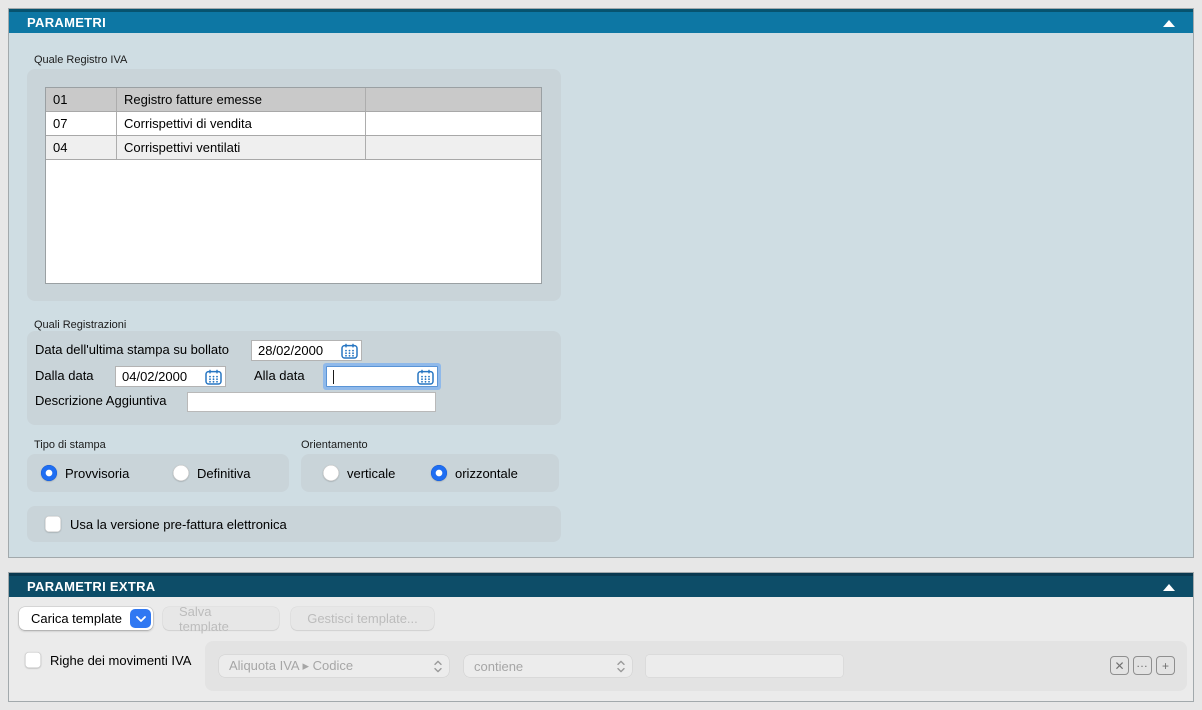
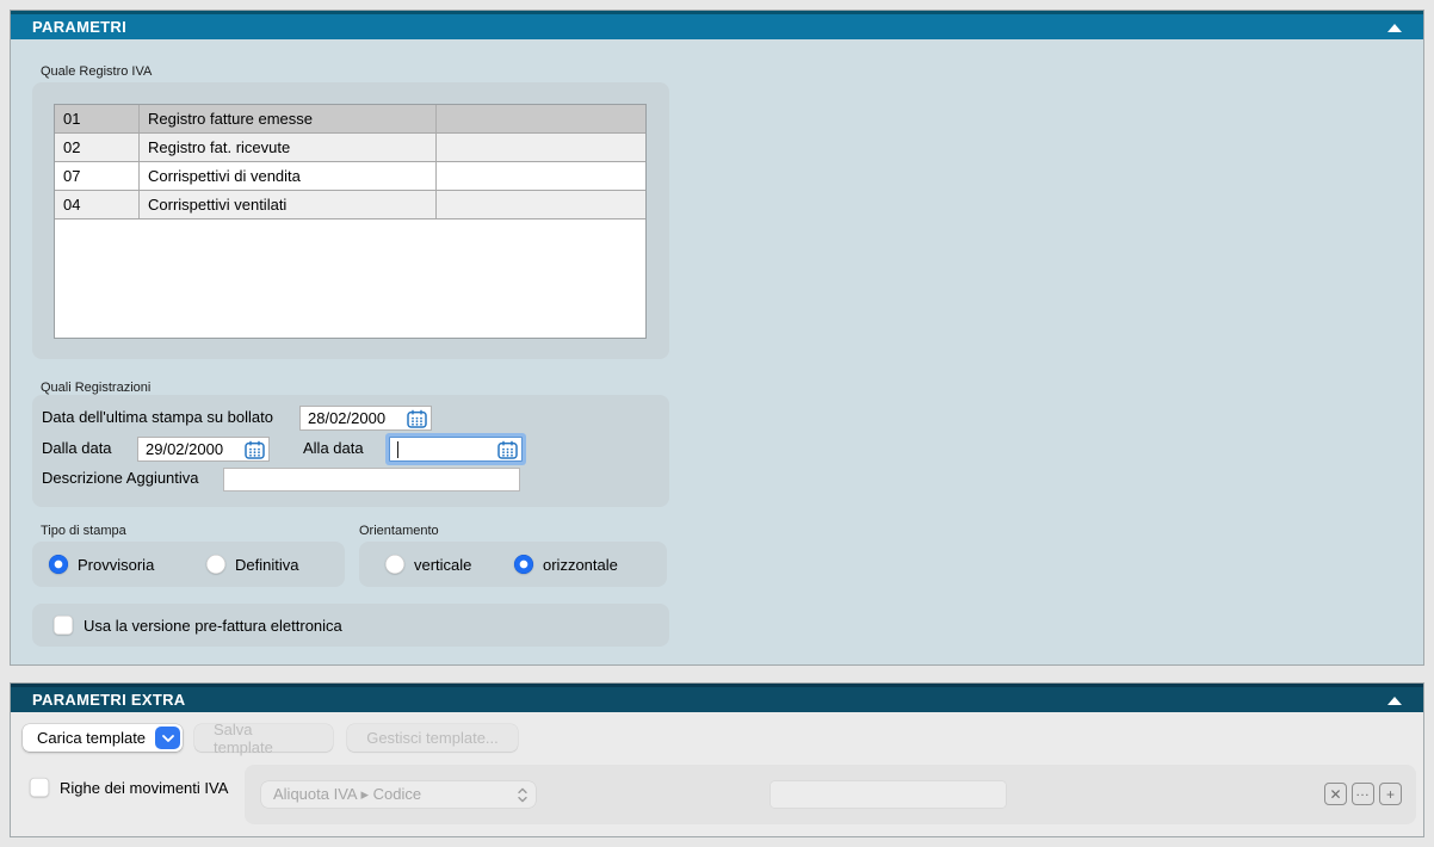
  PARAMETRI
  Quale Registro IVA
  01
  Registro fatture emesse
+ 02
+ Registro fat. ricevute
  07
  Corrispettivi di vendita
  04
  Corrispettivi ventilati
  Quali Registrazioni
  Data dell'ultima stampa su bollato
  28/02/2000
  Dalla data
- 04/02/2000
+ 29/02/2000
  Alla data
  Descrizione Aggiuntiva
  Tipo di stampa
  Provvisoria
  Definitiva
  Orientamento
  verticale
  orizzontale
  Usa la versione pre-fattura elettronica
  PARAMETRI EXTRA
  Carica template
  Salva template
  Gestisci template...
  Righe dei movimenti IVA
  Aliquota IVA ▸ Codice
- contiene
  ✕
  …
  +
